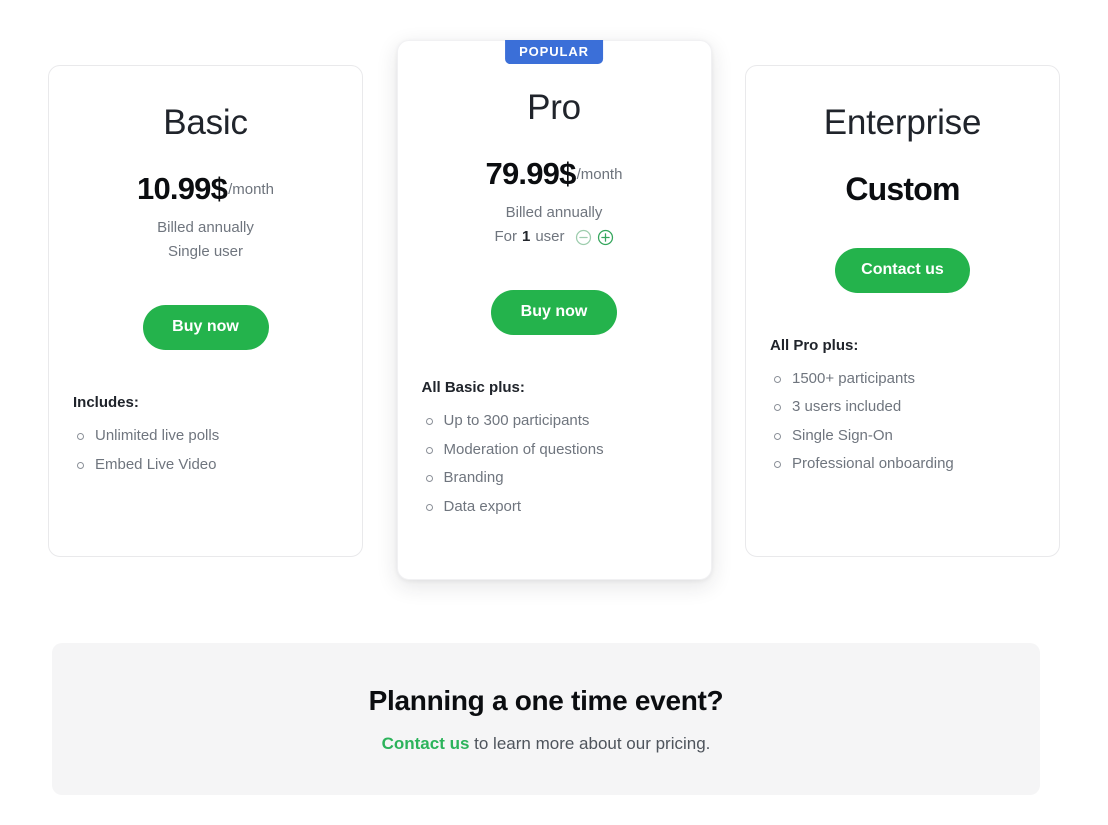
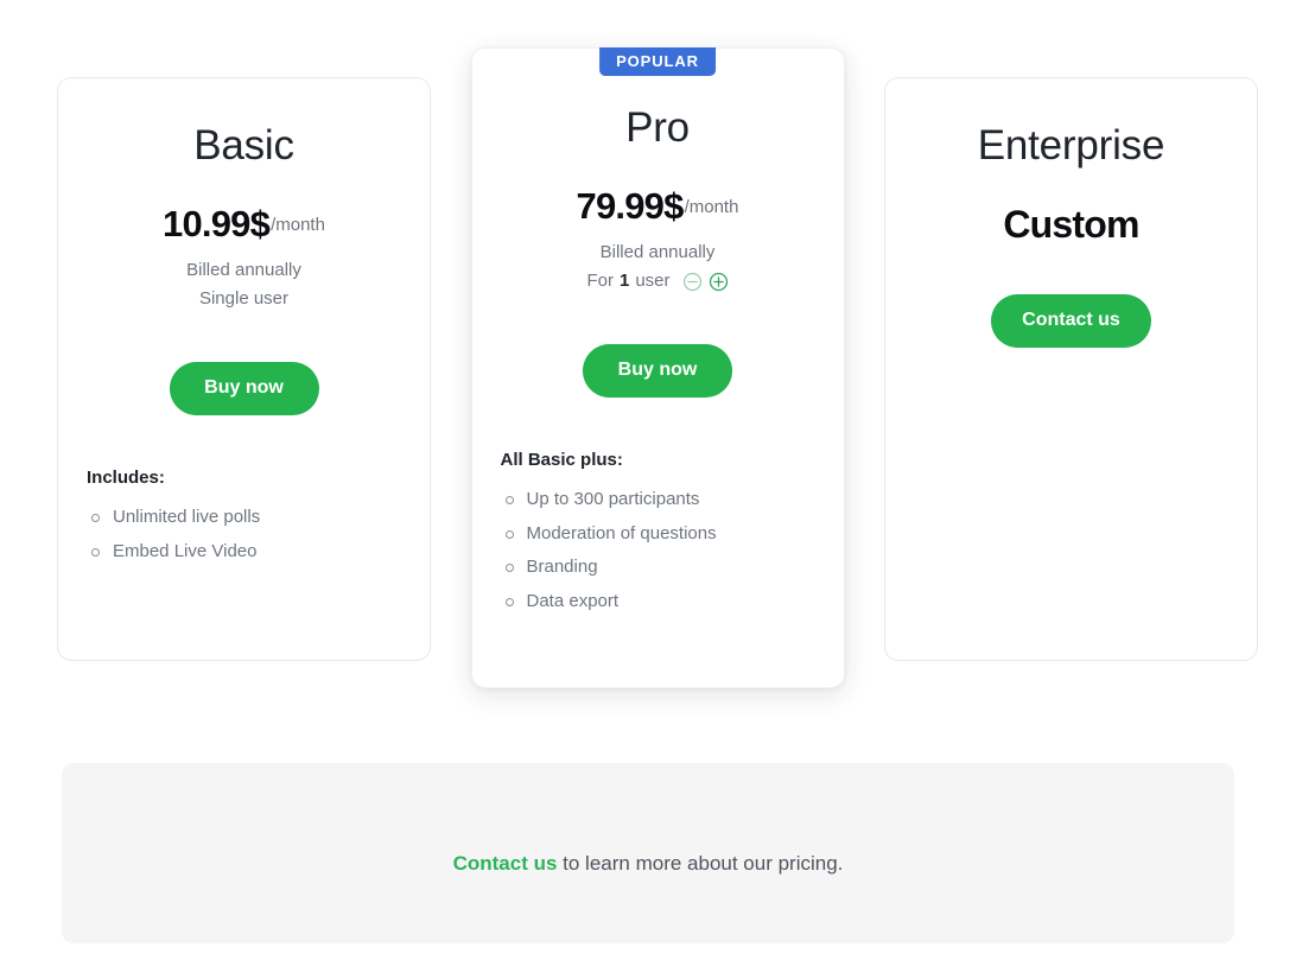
  Basic
  10.99$/month
  Billed annually
  Single user
  Buy now
  Includes:
  Unlimited live polls
  Embed Live Video
  POPULAR
  Pro
  79.99$/month
  Billed annually
  For
  1
  user
  Buy now
  All Basic plus:
  Up to 300 participants
  Moderation of questions
  Branding
  Data export
  Enterprise
  Custom
  Contact us
- All Pro plus:
- 1500+ participants
- 3 users included
- Single Sign-On
- Professional onboarding
- Planning a one time event?
  Contact us to learn more about our pricing.
